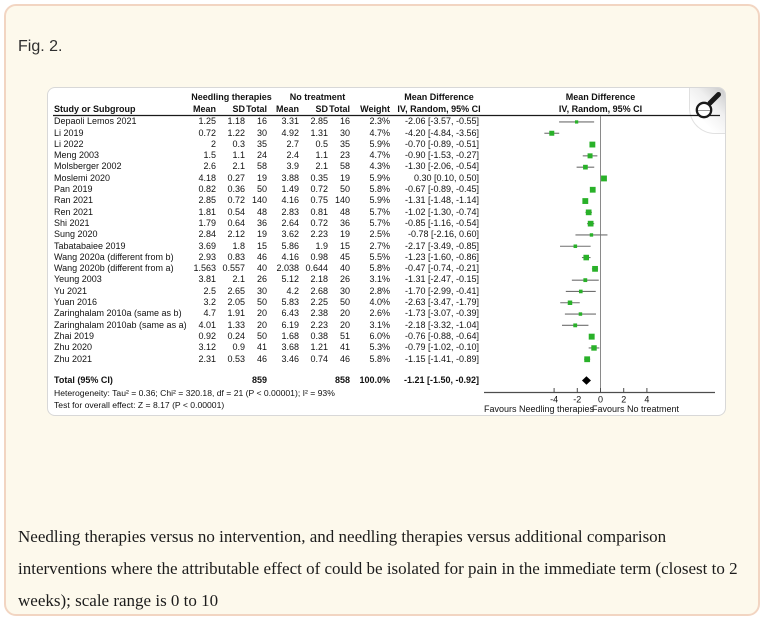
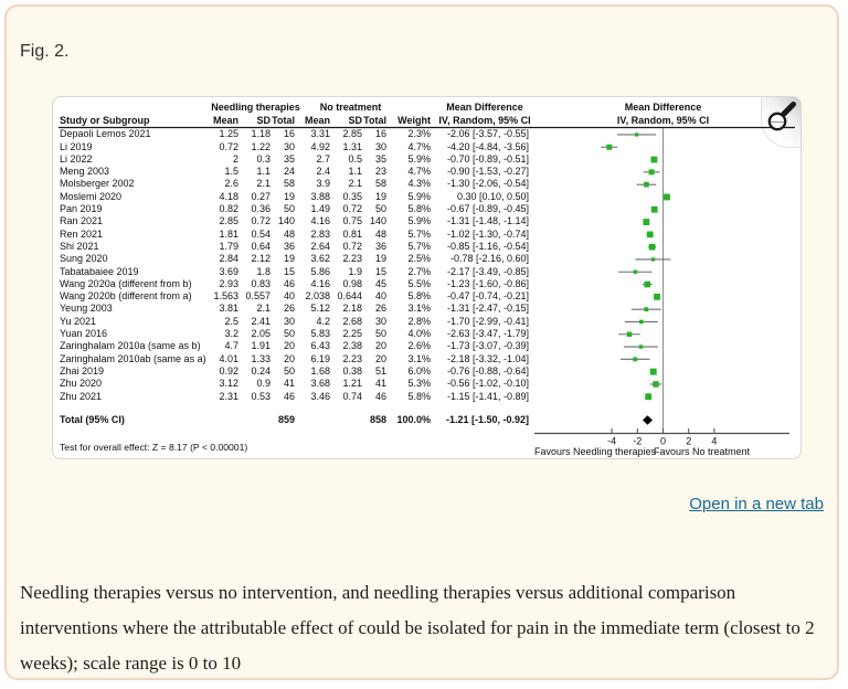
  Fig. 2.
  Needling therapies
  No treatment
  Mean Difference
  Mean Difference
  Study or Subgroup
  Mean
  SD
  Total
  Mean
  SD
  Total
  Weight
  IV, Random, 95% CI
  IV, Random, 95% CI
  Depaoli Lemos 2021
  1.25
  1.18
  16
  3.31
  2.85
  16
  2.3%
  -2.06 [-3.57, -0.55]
  Li 2019
  0.72
  1.22
  30
  4.92
  1.31
  30
  4.7%
  -4.20 [-4.84, -3.56]
  Li 2022
  2
  0.3
  35
  2.7
  0.5
  35
  5.9%
  -0.70 [-0.89, -0.51]
  Meng 2003
  1.5
  1.1
  24
  2.4
  1.1
  23
  4.7%
  -0.90 [-1.53, -0.27]
  Molsberger 2002
  2.6
  2.1
  58
  3.9
  2.1
  58
  4.3%
  -1.30 [-2.06, -0.54]
  Moslemi 2020
  4.18
  0.27
  19
  3.88
  0.35
  19
  5.9%
  0.30 [0.10, 0.50]
  Pan 2019
  0.82
  0.36
  50
  1.49
  0.72
  50
  5.8%
  -0.67 [-0.89, -0.45]
  Ran 2021
  2.85
  0.72
  140
  4.16
  0.75
  140
  5.9%
  -1.31 [-1.48, -1.14]
  Ren 2021
  1.81
  0.54
  48
  2.83
  0.81
  48
  5.7%
  -1.02 [-1.30, -0.74]
  Shi 2021
  1.79
  0.64
  36
  2.64
  0.72
  36
  5.7%
  -0.85 [-1.16, -0.54]
  Sung 2020
  2.84
  2.12
  19
  3.62
  2.23
  19
  2.5%
  -0.78 [-2.16, 0.60]
  Tabatabaiee 2019
  3.69
  1.8
  15
  5.86
  1.9
  15
  2.7%
  -2.17 [-3.49, -0.85]
  Wang 2020a (different from b)
  2.93
  0.83
  46
  4.16
  0.98
  45
  5.5%
  -1.23 [-1.60, -0.86]
  Wang 2020b (different from a)
  1.563
  0.557
  40
  2.038
  0.644
  40
  5.8%
  -0.47 [-0.74, -0.21]
  Yeung 2003
  3.81
  2.1
  26
  5.12
  2.18
  26
  3.1%
  -1.31 [-2.47, -0.15]
  Yu 2021
  2.5
- 2.65
+ 2.41
  30
  4.2
  2.68
  30
  2.8%
  -1.70 [-2.99, -0.41]
  Yuan 2016
  3.2
  2.05
  50
  5.83
  2.25
  50
  4.0%
  -2.63 [-3.47, -1.79]
  Zaringhalam 2010a (same as
  4.7
  1.91
  20
  6.43
  2.38
  20
  2.6%
  -1.73 [-3.07, -0.39]
  Zaringhalam 2010ab (same as
  4.01
  1.33
  20
  6.19
  2.23
  20
  3.1%
  -2.18 [-3.32, -1.04]
  Zhai 2019
  0.92
  0.24
  50
  1.68
  0.38
  51
  6.0%
  -0.76 [-0.88, -0.64]
  Zhu 2020
  3.12
  0.9
  41
  3.68
  1.21
  41
  5.3%
- -0.79 [-1.02, -0.10]
+ -0.56 [-1.02, -0.10]
  Zhu 2021
  2.31
  0.53
  46
  3.46
  0.74
  46
  5.8%
  -1.15 [-1.41, -0.89]
  Total (95% CI)
  859
  858
  100.0%
  -1.21 [-1.50, -0.92]
- Heterogeneity: Tau² = 0.36; Chi² = 320.18, df = 21 (P < 0.00001); I² = 93%
  Test for overall effect: Z = 8.17 (P < 0.00001)
  -4
  -2
  0
  2
  4
  Favours Needling therapies
  Favours No treatment
+ Open in a new tab
  Needling therapies versus no intervention, and needling therapies versus additional comparison interventions where the attributable effect of could be isolated for pain in the immediate term (closest to 2 weeks); scale range is 0 to 10
